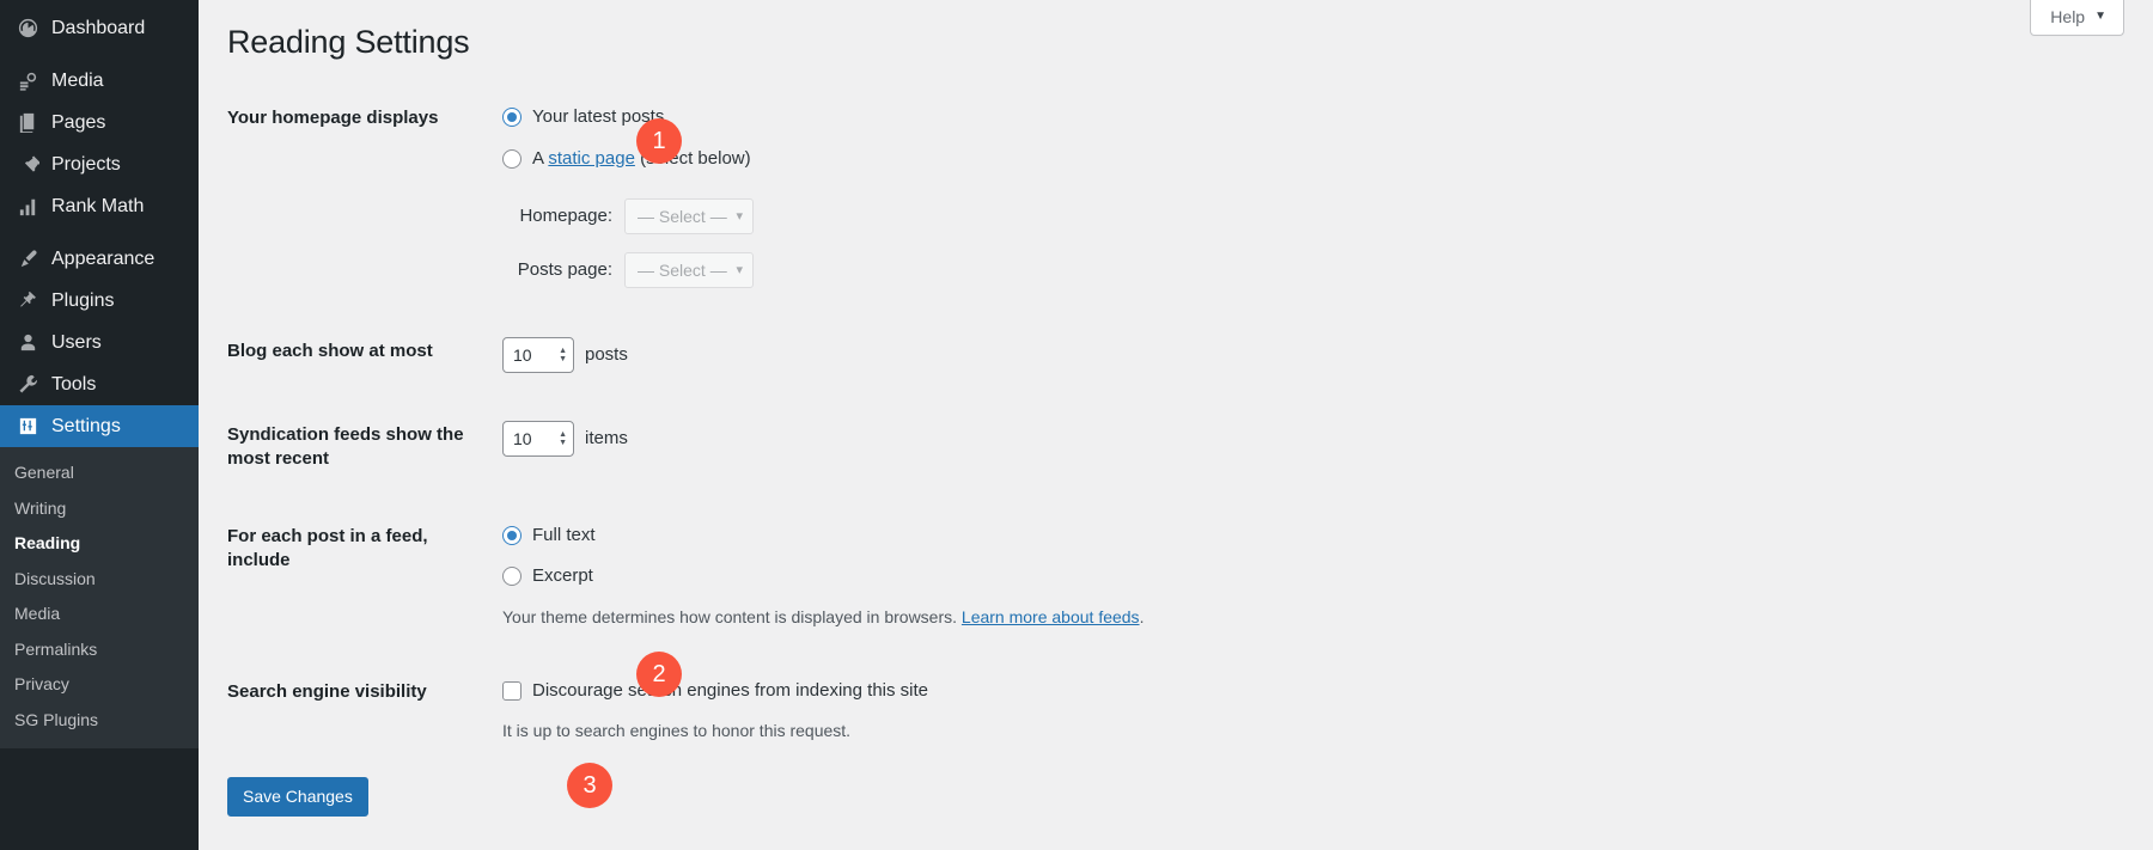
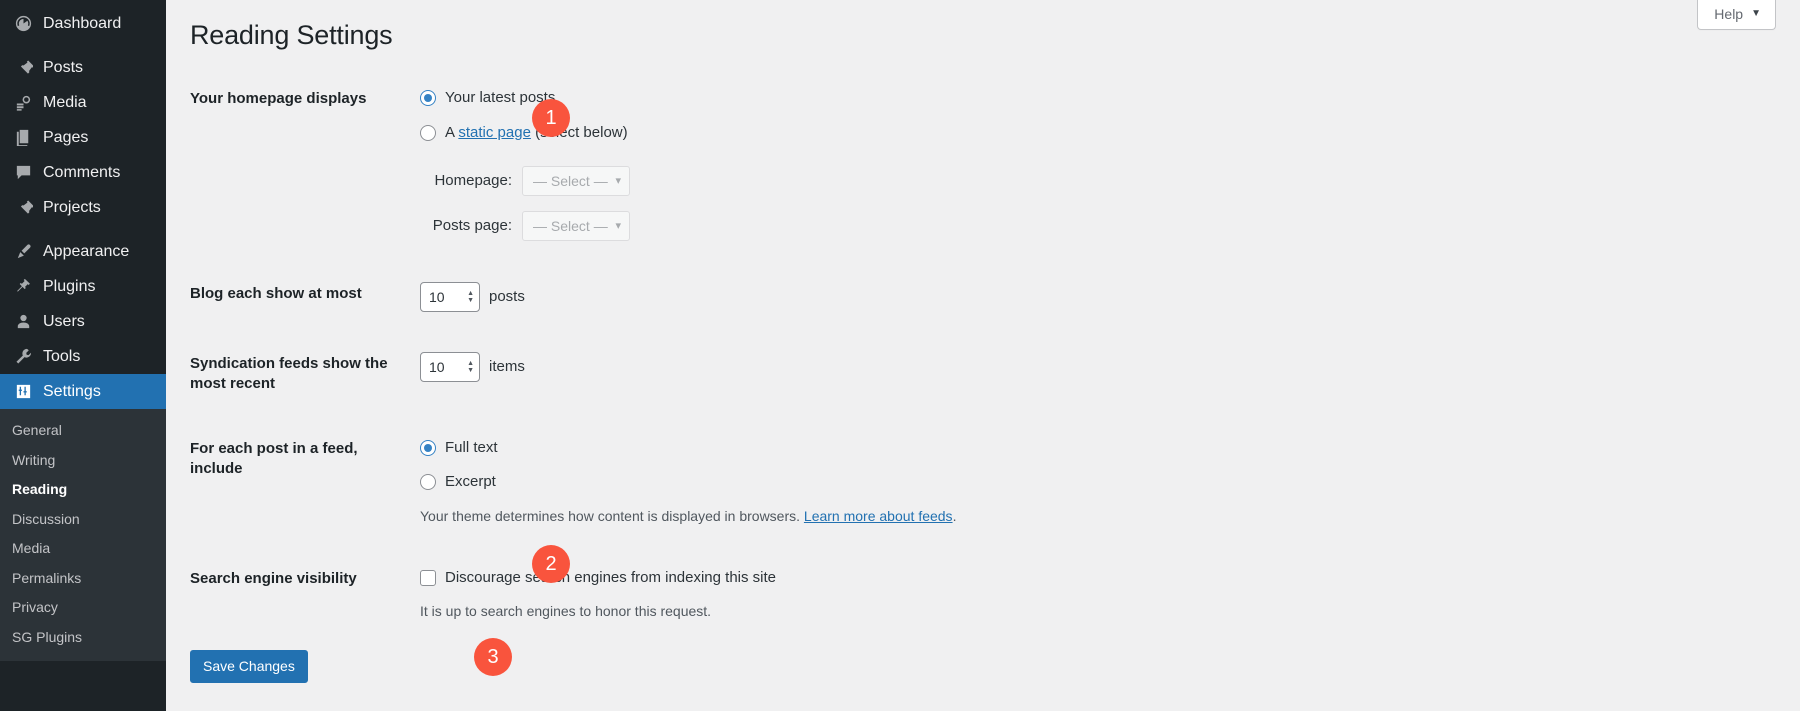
  Dashboard
+ Posts
  Media
  Pages
+ Comments
  Projects
- Rank Math
  Appearance
  Plugins
  Users
  Tools
  Settings
  General
  Writing
  Reading
  Discussion
  Media
  Permalinks
  Privacy
  SG Plugins
  Help
  ▼
  Reading Settings
  Your homepage displays	Your latest posts A static page ct below) Homepage: — Select — ▾ Posts page: — Select — ▾
  Blog each show at most	10 posts
  Syndication feeds show the most recent	10 items
  For each post in a feed, include	Full text Excerpt Your theme determines how content is displayed in browsers. Learn more about feeds.
  Search engine visibility	Discourage sh engines from indexing this site It is up to search engines to honor this request.
  Save Changes
  1
  2
  3
